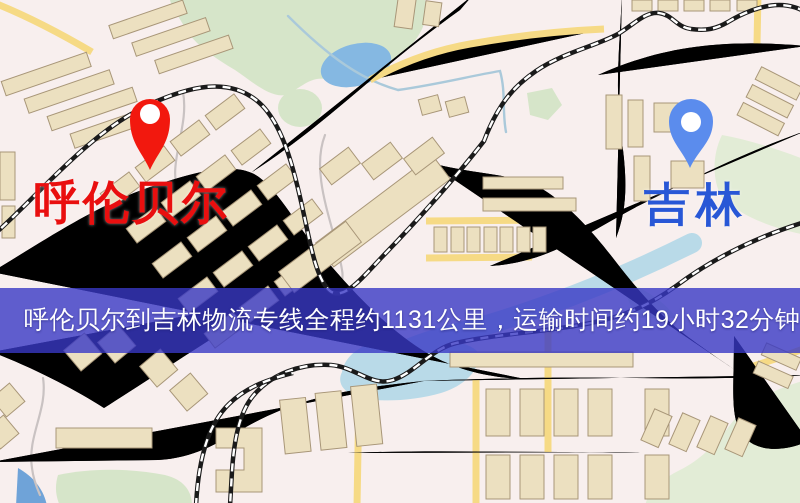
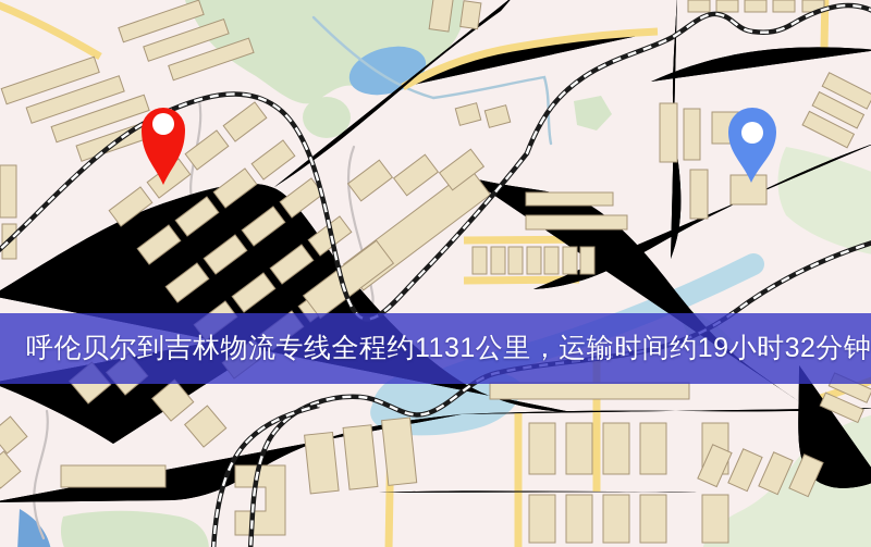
- 呼伦贝尔
- 吉林
  呼伦贝尔到吉林物流专线全程约1131公里，运输时间约19小时32分钟
